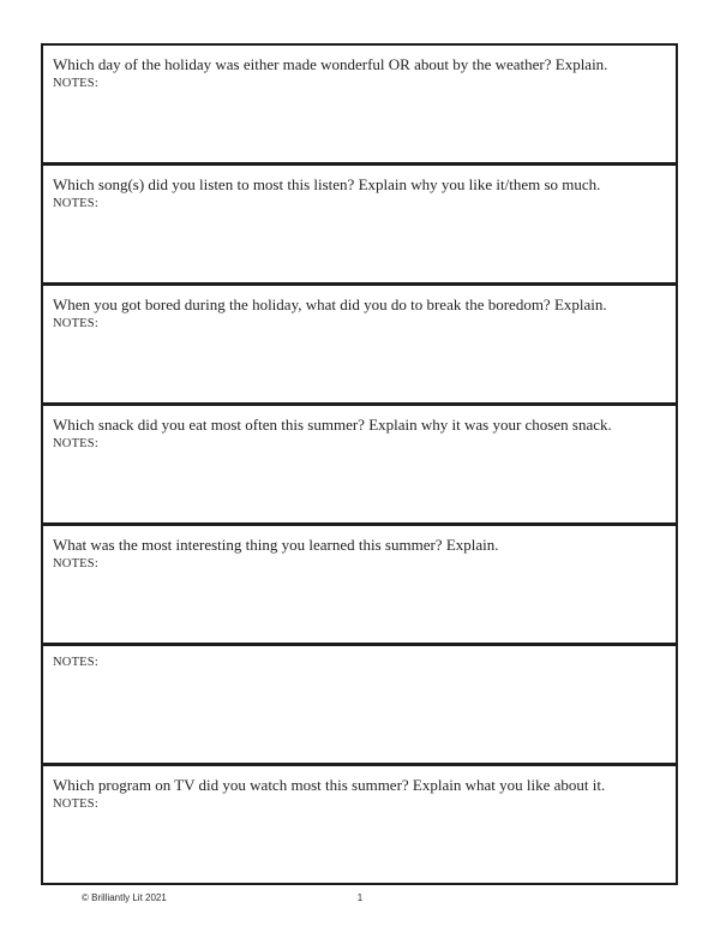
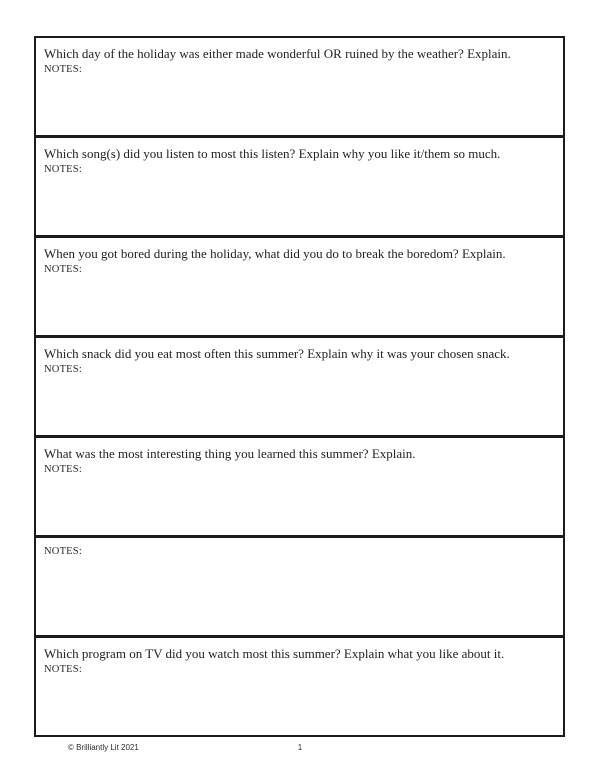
- Which day of the holiday was either made wonderful OR about by the weather? Explain.
+ Which day of the holiday was either made wonderful OR ruined by the weather? Explain.
  NOTES:
  Which song(s) did you listen to most this listen? Explain why you like it/them so much.
  NOTES:
  When you got bored during the holiday, what did you do to break the boredom? Explain.
  NOTES:
  Which snack did you eat most often this summer? Explain why it was your chosen snack.
  NOTES:
  What was the most interesting thing you learned this summer? Explain.
  NOTES:
  NOTES:
  Which program on TV did you watch most this summer? Explain what you like about it.
  NOTES:
  © Brilliantly Lit 2021
  1
